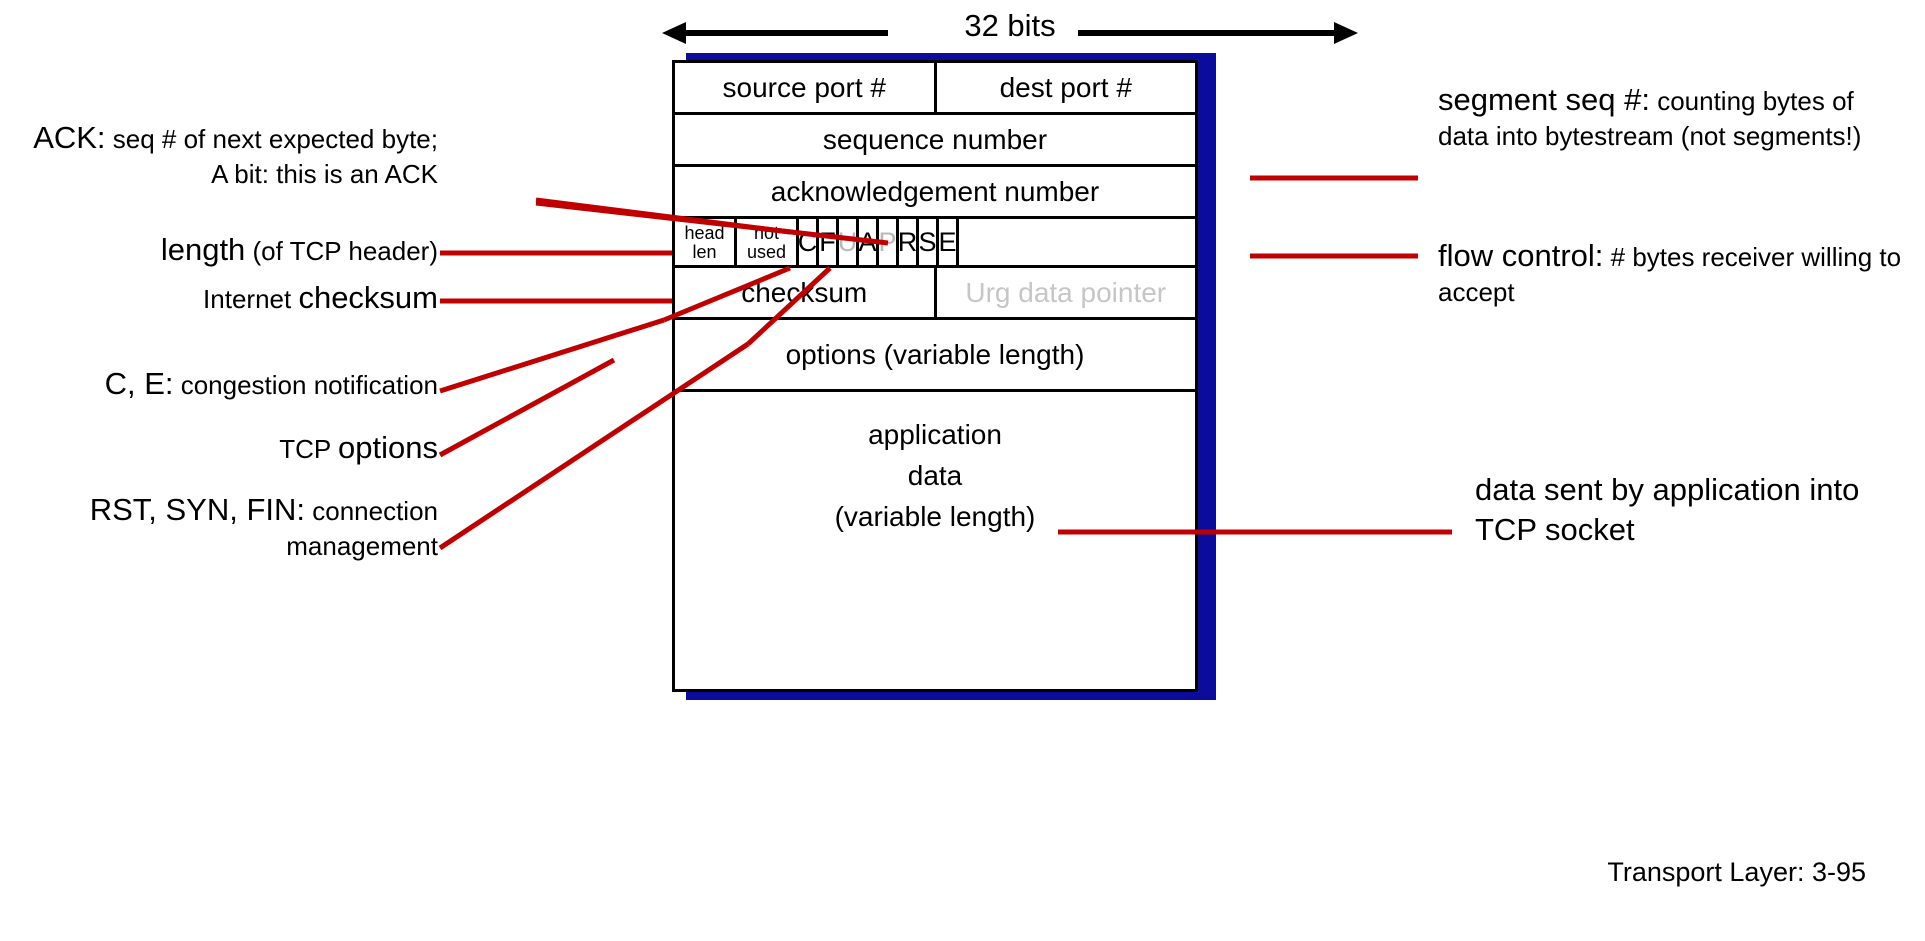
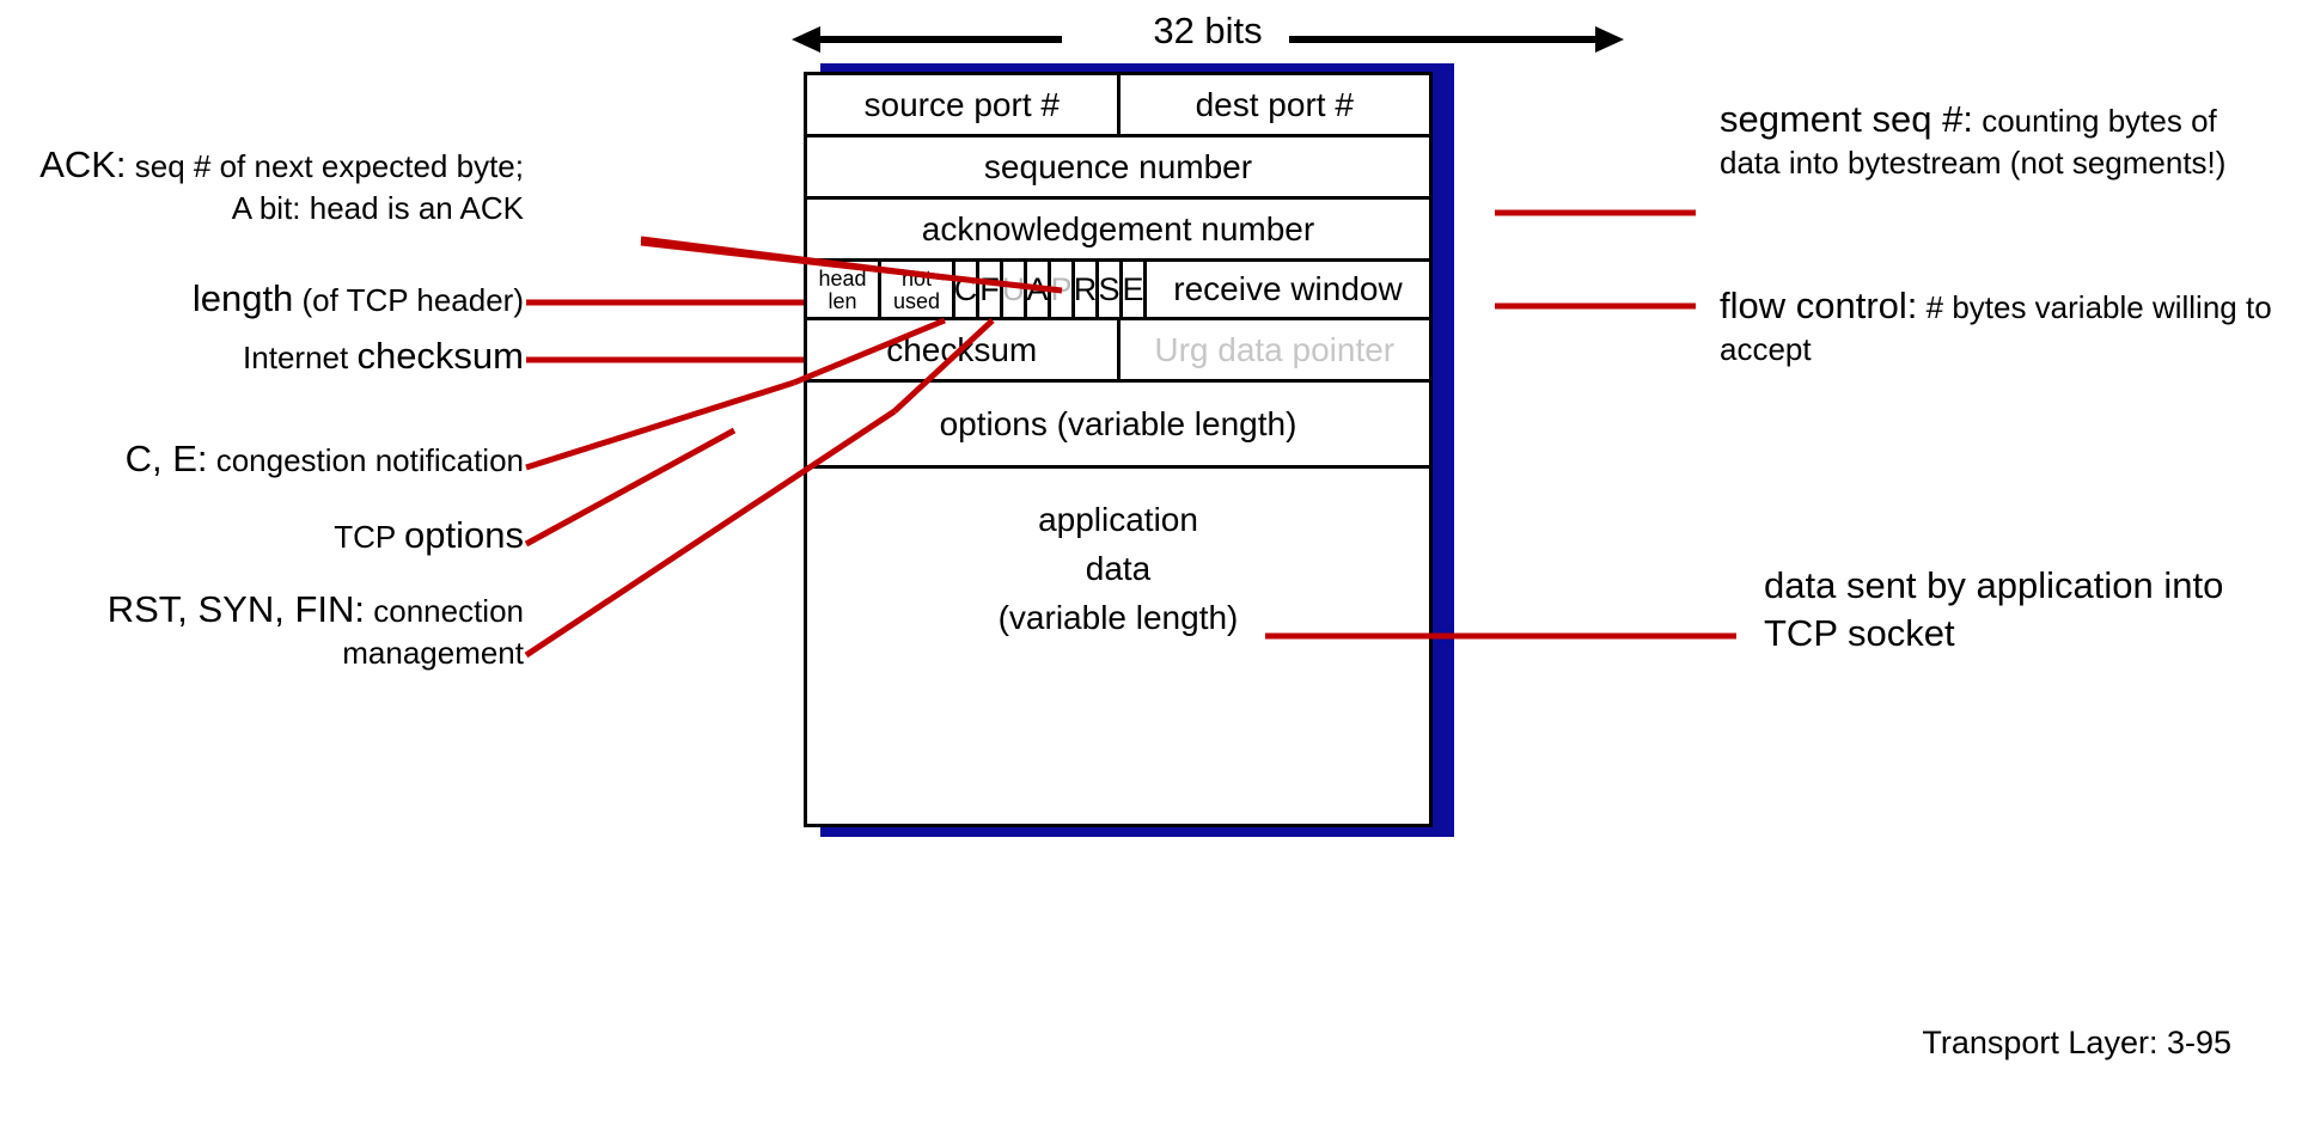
  32 bits
  source port #
  dest port #
  sequence number
  acknowledgement number
  head
  len
  not
  used
  C
  F
  U
  R
  S
  E
+ receive window
  checsum
  Urg data pointer
  options (variable length)
  application
  data
  (variable length)
- ACK: seq # of next expected byte; A bit: this is an ACK
+ ACK: seq # of next expected byte; A bit: head is an ACK
  length (of TCP header)
  Internet checksum
  C, E: congestion notification
  TCP options
  RST, SYN, FIN: connection management
  segment seq #: counting bytes of data into bytestream (not segments!)
- flow control: # bytes receiver willing to accept
+ flow control: # bytes variable willing to accept
  data sent by application into TCP socket
  Transport Layer: 3-95
